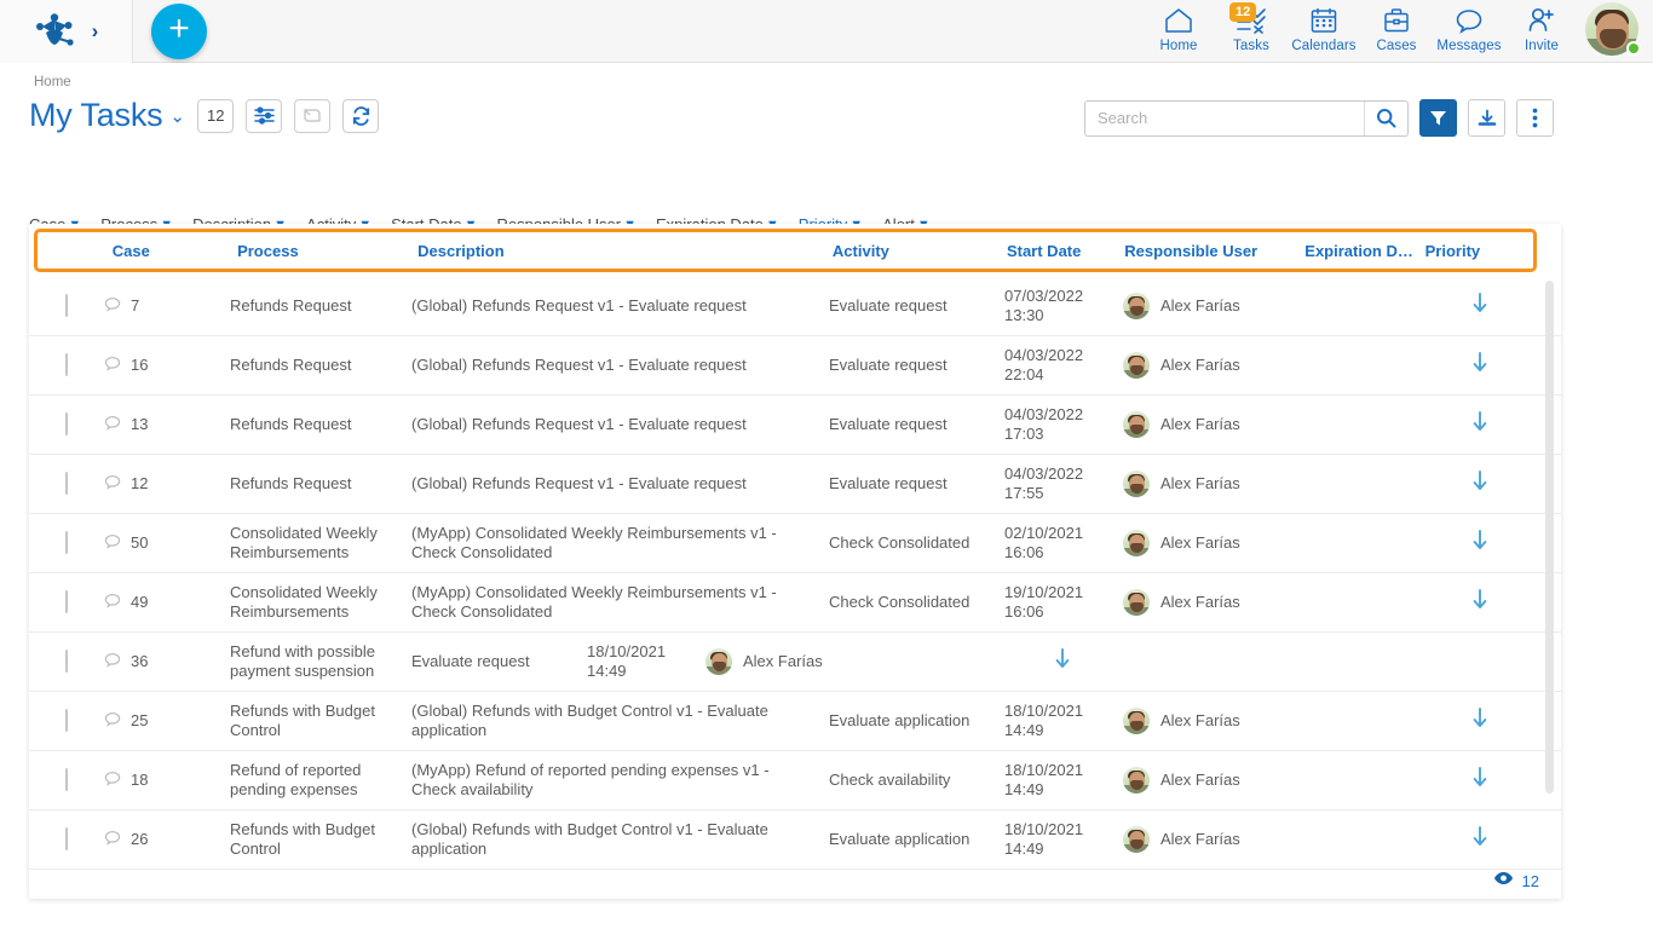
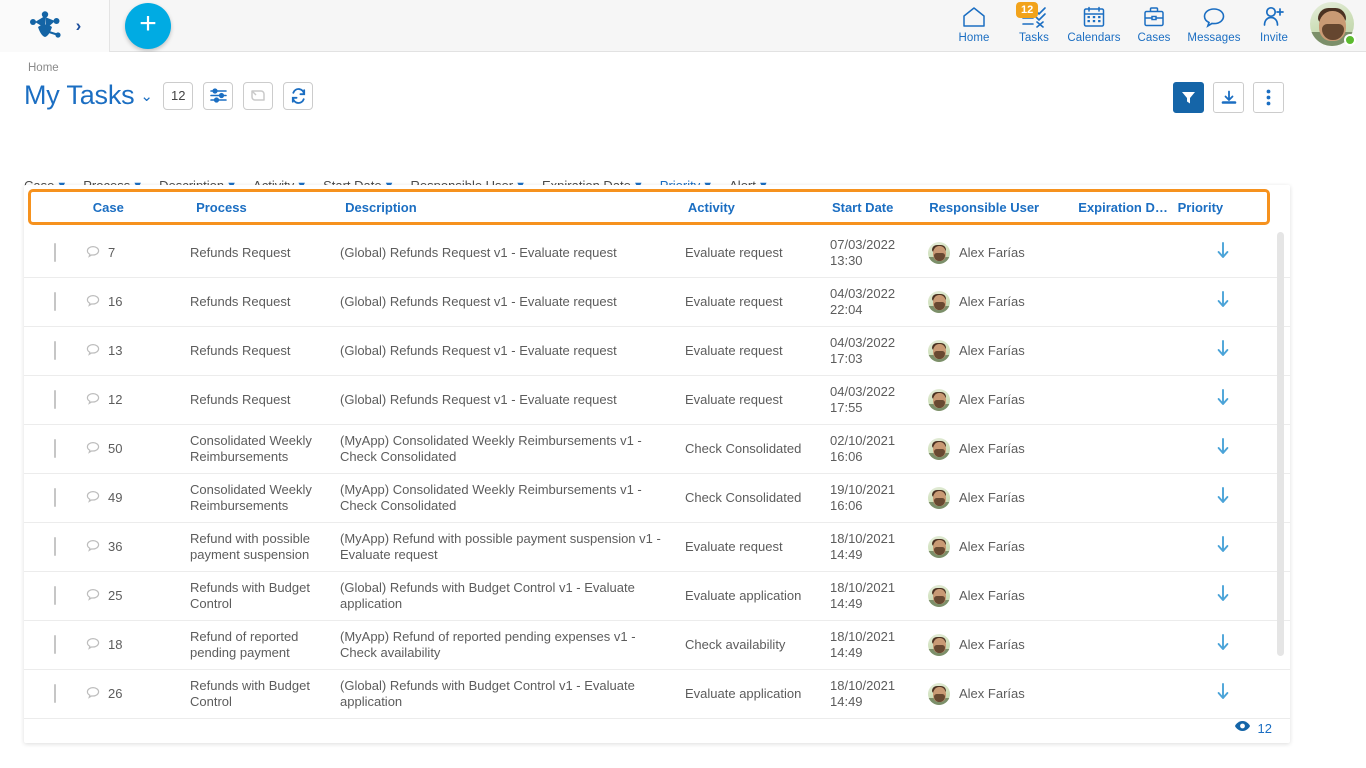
  ›
  +
  Home
  12
  Tasks
  Calendars
  Cases
  Messages
  Invite
  Home
  My Tasks
  ⌄
  12
- Search
  Case
  Process
  Description
  Activity
  Start Date
  Responsible User
  Expiration D…
  Priority
  7
  Refunds Request
  (Global) Refunds Request v1 - Evaluate request
  Evaluate request
  07/03/2022
  13:30
  Alex Farías
  16
  Refunds Request
  (Global) Refunds Request v1 - Evaluate request
  Evaluate request
  04/03/2022
  22:04
  Alex Farías
  13
  Refunds Request
  (Global) Refunds Request v1 - Evaluate request
  Evaluate request
  04/03/2022
  17:03
  Alex Farías
  12
  Refunds Request
  (Global) Refunds Request v1 - Evaluate request
  Evaluate request
  04/03/2022
  17:55
  Alex Farías
  50
  Consolidated Weekly Reimbursements
  (MyApp) Consolidated Weekly Reimbursements v1 - Check Consolidated
  Check Consolidated
  02/10/2021
  16:06
  Alex Farías
  49
  Consolidated Weekly Reimbursements
  (MyApp) Consolidated Weekly Reimbursements v1 - Check Consolidated
  Check Consolidated
  19/10/2021
  16:06
  Alex Farías
  36
  Refund with possible payment suspension
+ (MyApp) Refund with possible payment suspension v1 - Evaluate request
  Evaluate request
  18/10/2021
  14:49
  Alex Farías
  25
  Refunds with Budget Control
  (Global) Refunds with Budget Control v1 - Evaluate application
  Evaluate application
  18/10/2021
  14:49
  Alex Farías
  18
- Refund of reported pending expenses
+ Refund of reported pending payment
  (MyApp) Refund of reported pending expenses v1 - Check availability
  Check availability
  18/10/2021
  14:49
  Alex Farías
  26
  Refunds with Budget Control
  (Global) Refunds with Budget Control v1 - Evaluate application
  Evaluate application
  18/10/2021
  14:49
  Alex Farías
  12
